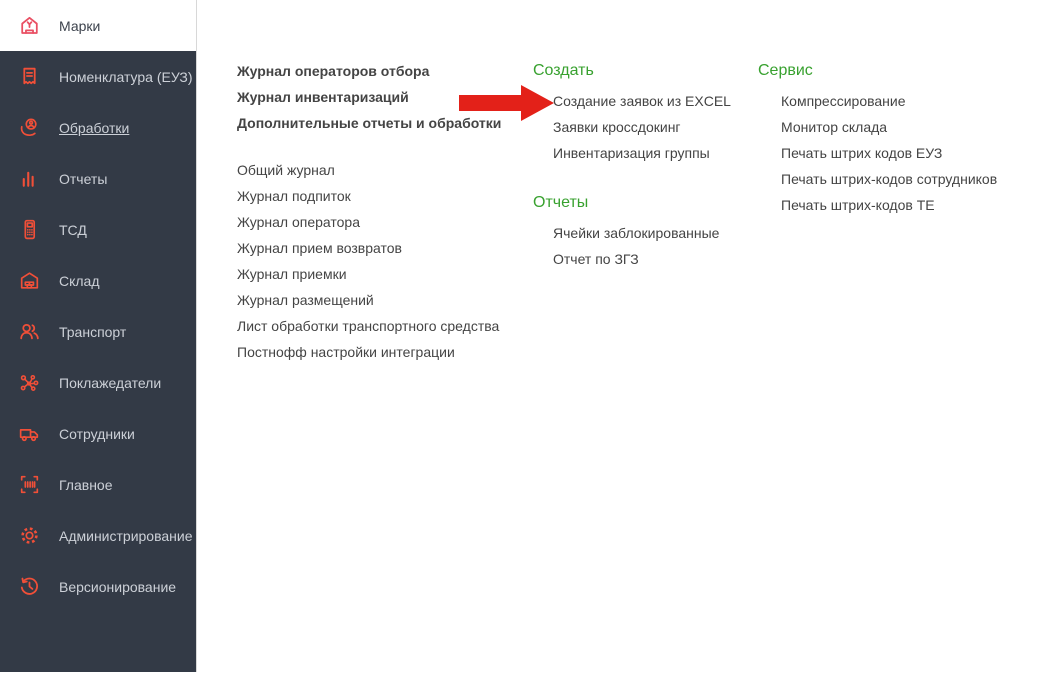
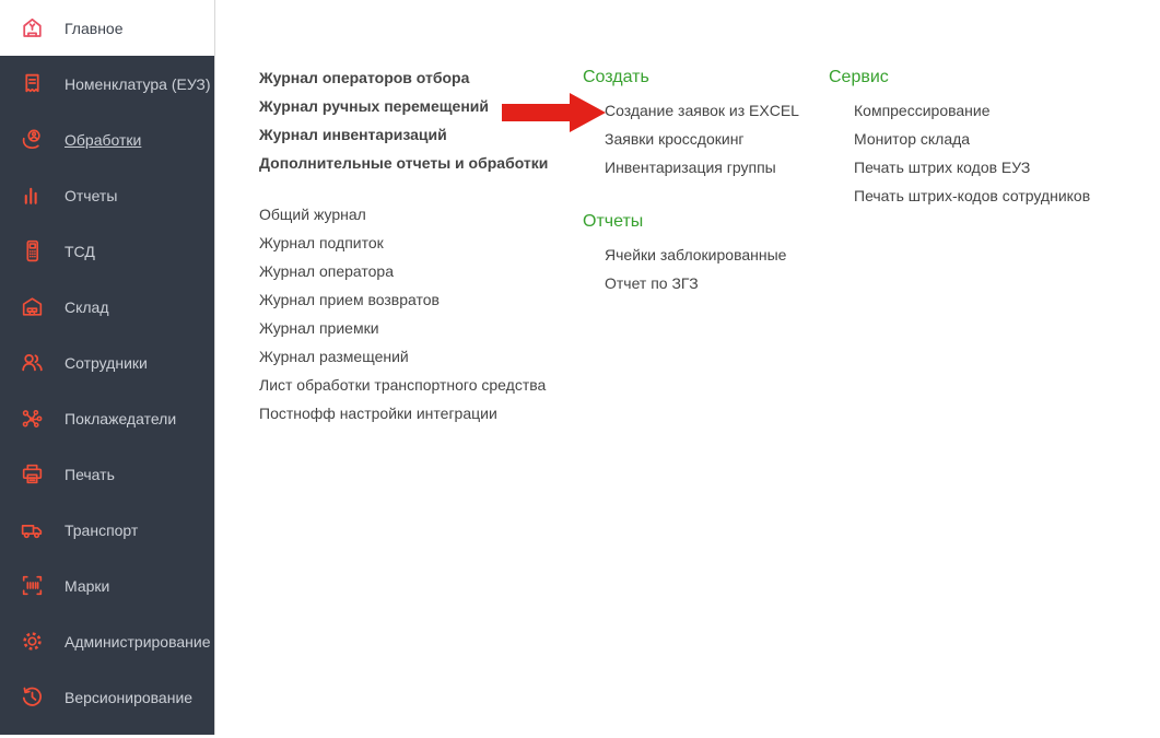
- Марки
+ Главное
  Номенклатура (ЕУЗ)
  Обработки
  Отчеты
  ТСД
  Склад
- Транспорт
+ Сотрудники
  Поклажедатели
+ Печать
- Сотрудники
+ Транспорт
- Главное
+ Марки
  Администрирование
  Версионирование
  Журнал операторов отбора
+ Журнал ручных перемещений
  Журнал инвентаризаций
  Дополнительные отчеты и обработки
  Общий журнал
  Журнал подпиток
  Журнал оператора
  Журнал прием возвратов
  Журнал приемки
  Журнал размещений
  Лист обработки транспортного средства
  Постнофф настройки интеграции
  Создать
  Создание заявок из EXCEL
  Заявки кроссдокинг
  Инвентаризация группы
  Отчеты
  Ячейки заблокированные
  Отчет по ЗГЗ
  Сервис
  Компрессирование
  Монитор склада
  Печать штрих кодов ЕУЗ
  Печать штрих-кодов сотрудников
- Печать штрих-кодов ТЕ
